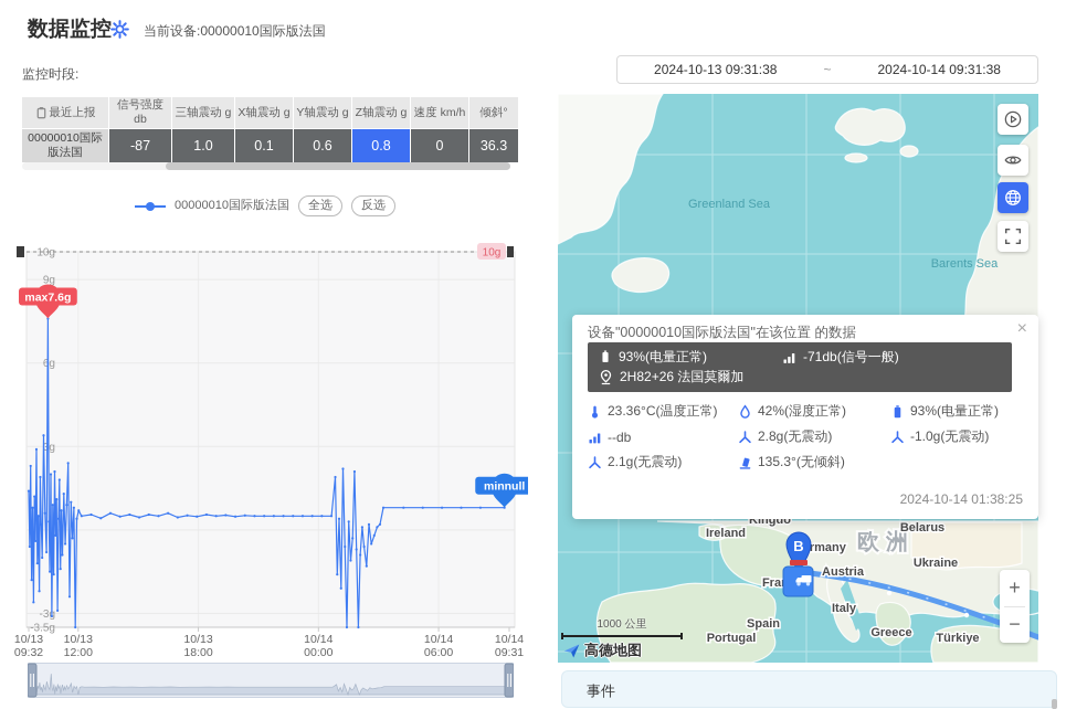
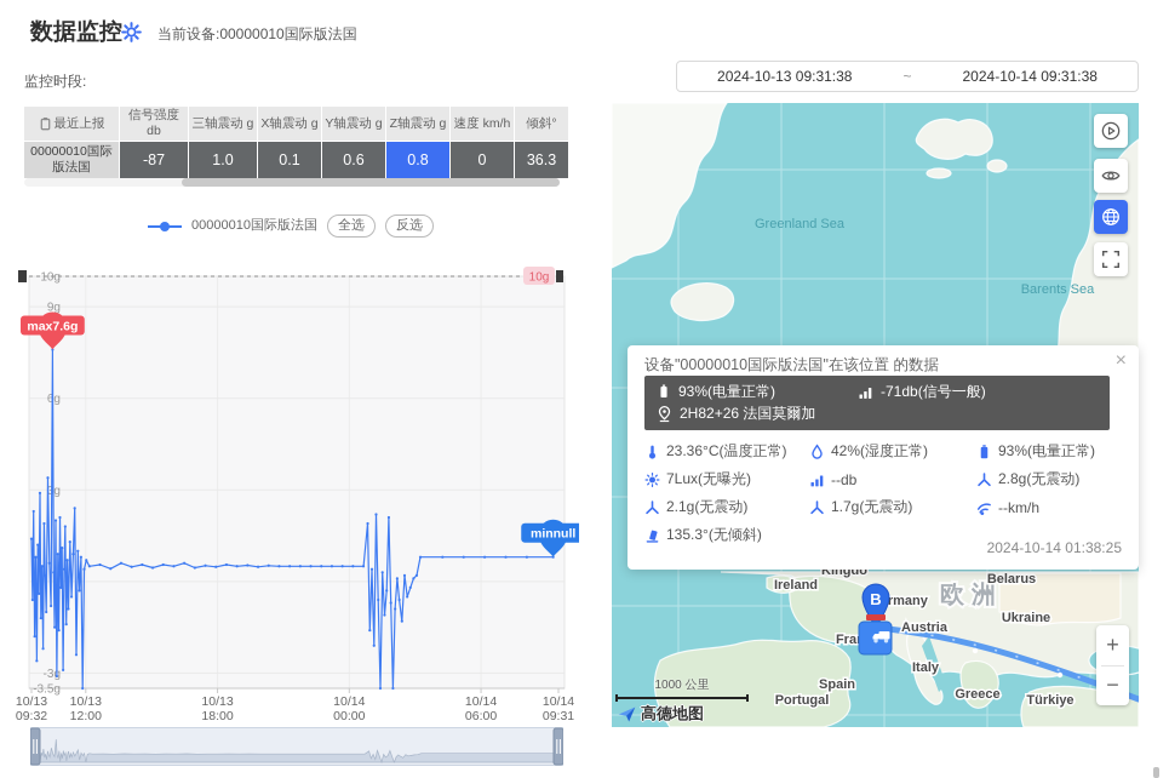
  数据监控
  当前设备:00000010国际版法国
  监控时段:
  最近上报
  信号强度 db
  三轴震动 g
  X轴震动 g
  Y轴震动 g
  Z轴震动 g
  速度 km/h
  倾斜°
  00000010国际版法国
  -87
  1.0
  0.1
  0.6
  0.8
  0
  36.3
  00000010国际版法国
  全选
  反选
  10g
  10g
  9g
  6g
  3g
  -3.5g
  10/13 09:32
  10/13 12:00
  10/13 18:00
  10/14 00:00
  10/14 06:00
  10/14 09:31
  max7.6g
  minnull
  2024-10-13 09:31:38
  ~
  2024-10-14 09:31:38
  Greenland Sea
  Barents Sea
  欧洲
  Ireland
  Kingdo
  rmany
  Belarus
  Ukraine
  Austria
  Italy
  Spain
  Portugal
  Greece
  Türkiye
  B
  +
  −
  1000 公里
  高德地图
  设备"00000010国际版法国"在该位置 的数据
  ×
  93%(电量正常)
  -71db(信号一般)
  2H82+26 法国莫爾加
  23.36°C(温度正常)
  42%(湿度正常)
  93%(电量正常)
+ 7Lux(无曝光)
  --db
  2.8g(无震动)
- -1.0g(无震动)
  2.1g(无震动)
+ 1.7g(无震动)
+ --km/h
  135.3°(无倾斜)
  2024-10-14 01:38:25
- 事件
